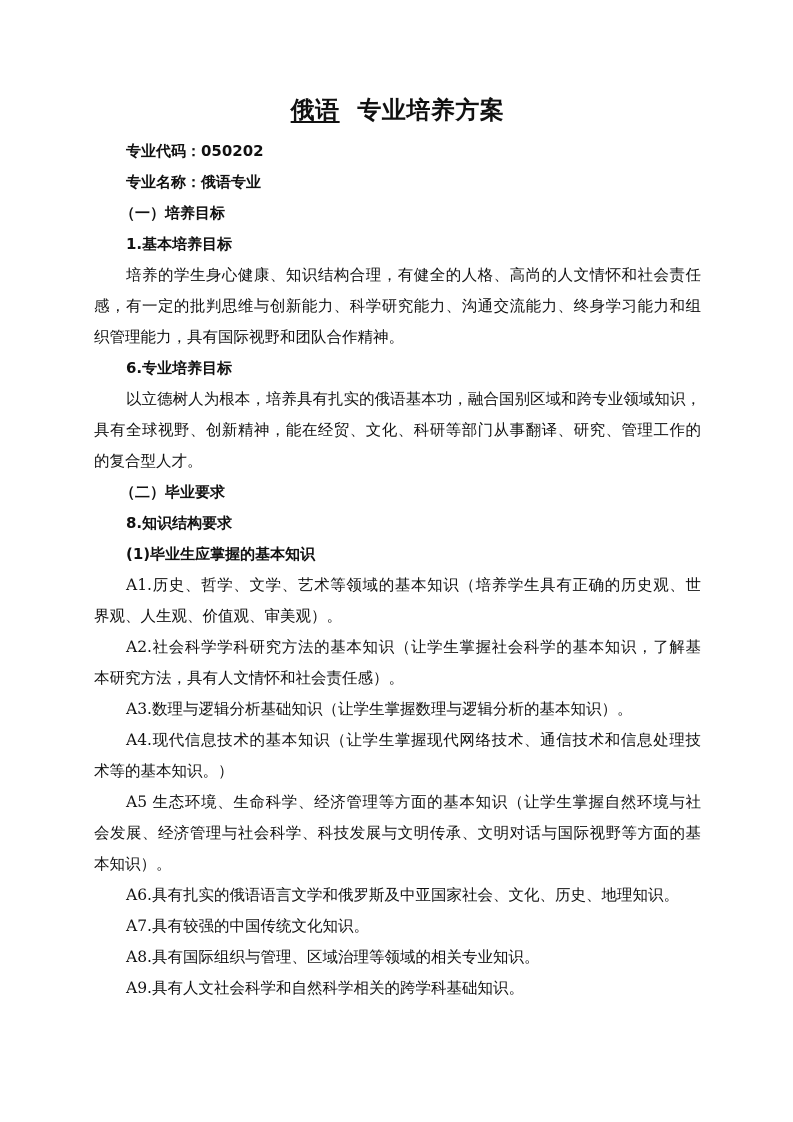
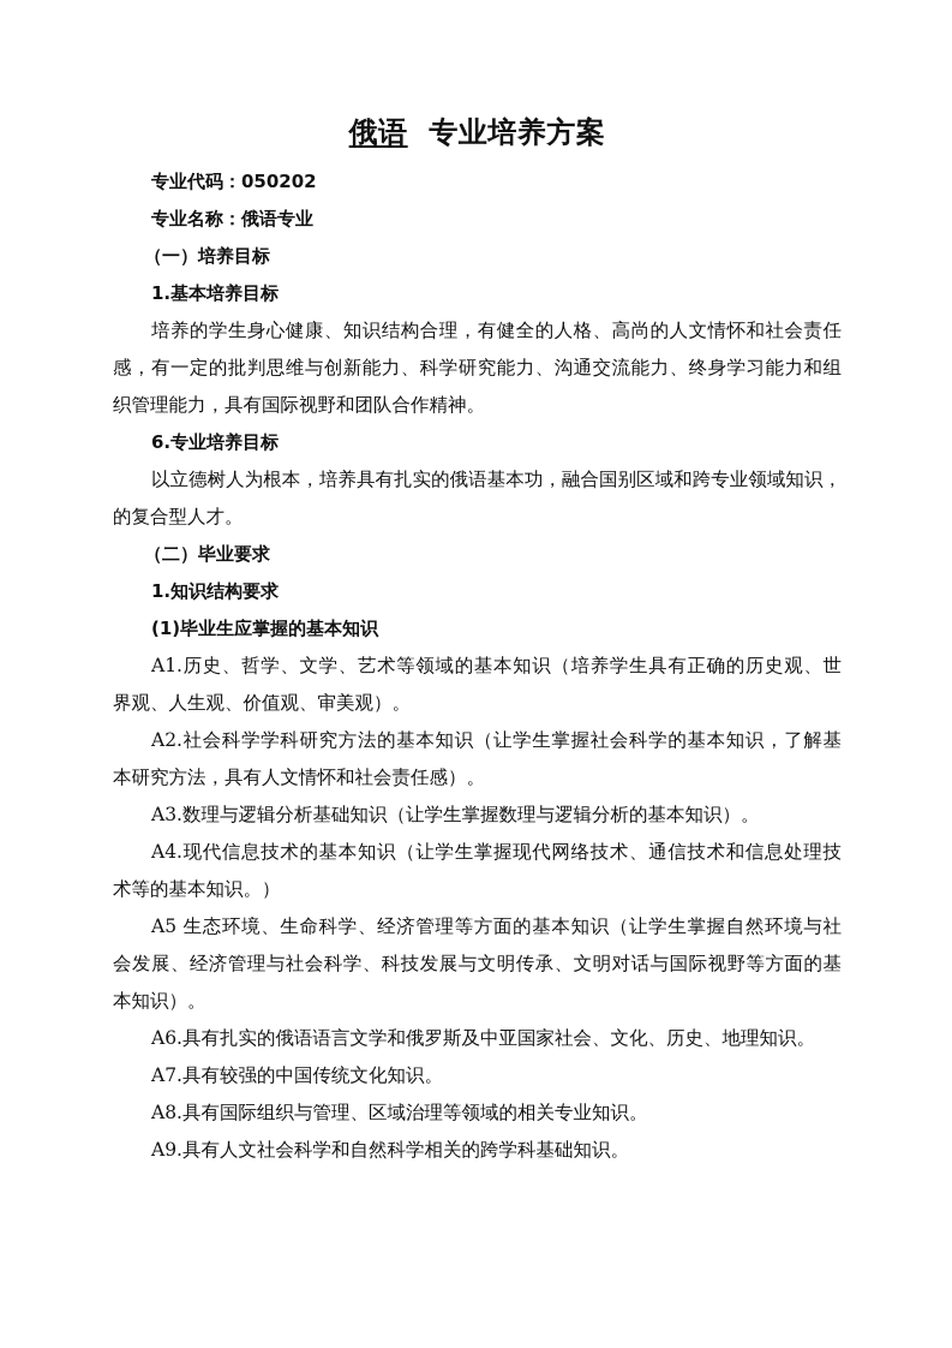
  俄语 专业培养方案
  专业代码：050202
  专业名称：俄语专业
  （一）培养目标
  1.基本培养目标
  培养的学生身心健康、知识结构合理，有健全的人格、高尚的人文情怀和社会责任
  感，有一定的批判思维与创新能力、科学研究能力、沟通交流能力、终身学习能力和组
  织管理能力，具有国际视野和团队合作精神。
  6.专业培养目标
  以立德树人为根本，培养具有扎实的俄语基本功，融合国别区域和跨专业领域知识，
- 具有全球视野、创新精神，能在经贸、文化、科研等部门从事翻译、研究、管理工作的
  的复合型人才。
  （二）毕业要求
- 8.知识结构要求
+ 1.知识结构要求
  (1)毕业生应掌握的基本知识
  A1.历史、哲学、文学、艺术等领域的基本知识（培养学生具有正确的历史观、世
  界观、人生观、价值观、审美观）。
  A2.社会科学学科研究方法的基本知识（让学生掌握社会科学的基本知识，了解基
  本研究方法，具有人文情怀和社会责任感）。
  A3.数理与逻辑分析基础知识（让学生掌握数理与逻辑分析的基本知识）。
  A4.现代信息技术的基本知识（让学生掌握现代网络技术、通信技术和信息处理技
  术等的基本知识。）
  A5 生态环境、生命科学、经济管理等方面的基本知识（让学生掌握自然环境与社
  会发展、经济管理与社会科学、科技发展与文明传承、文明对话与国际视野等方面的基
  本知识）。
  A6.具有扎实的俄语语言文学和俄罗斯及中亚国家社会、文化、历史、地理知识。
  A7.具有较强的中国传统文化知识。
  A8.具有国际组织与管理、区域治理等领域的相关专业知识。
  A9.具有人文社会科学和自然科学相关的跨学科基础知识。
